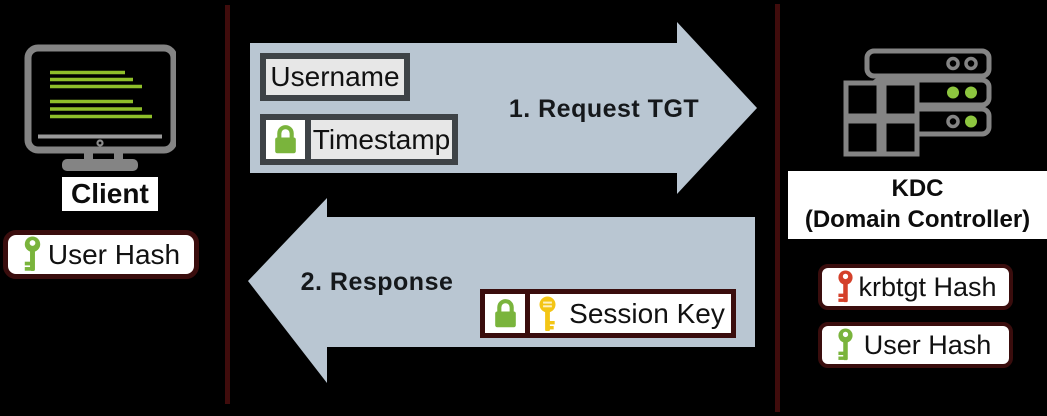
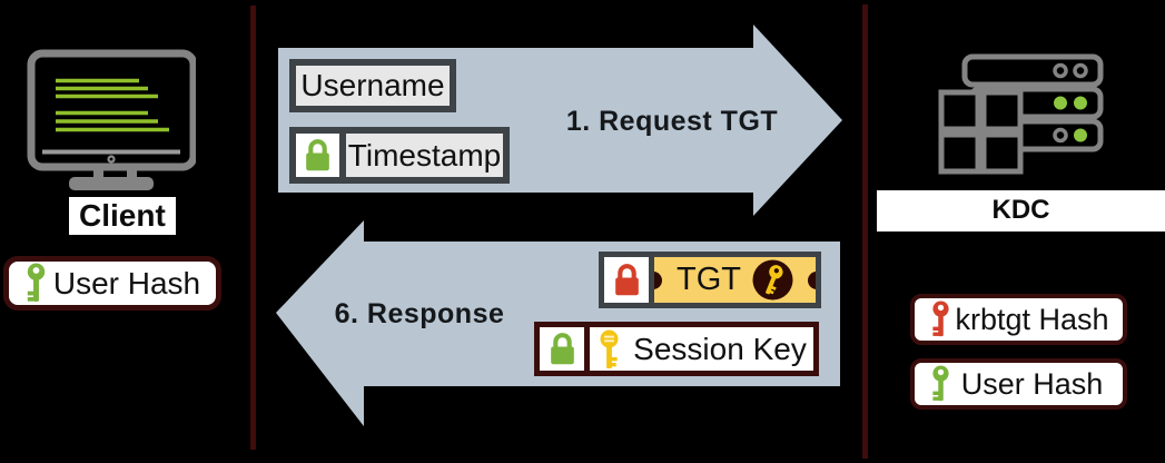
  1. Request TGT
- 2. Response
+ 6. Response
  Client
  User Hash
  Username
  Timestamp
+ TGT
  Session Key
  KDC
- (Domain Controller)
  krbtgt Hash
  User Hash
